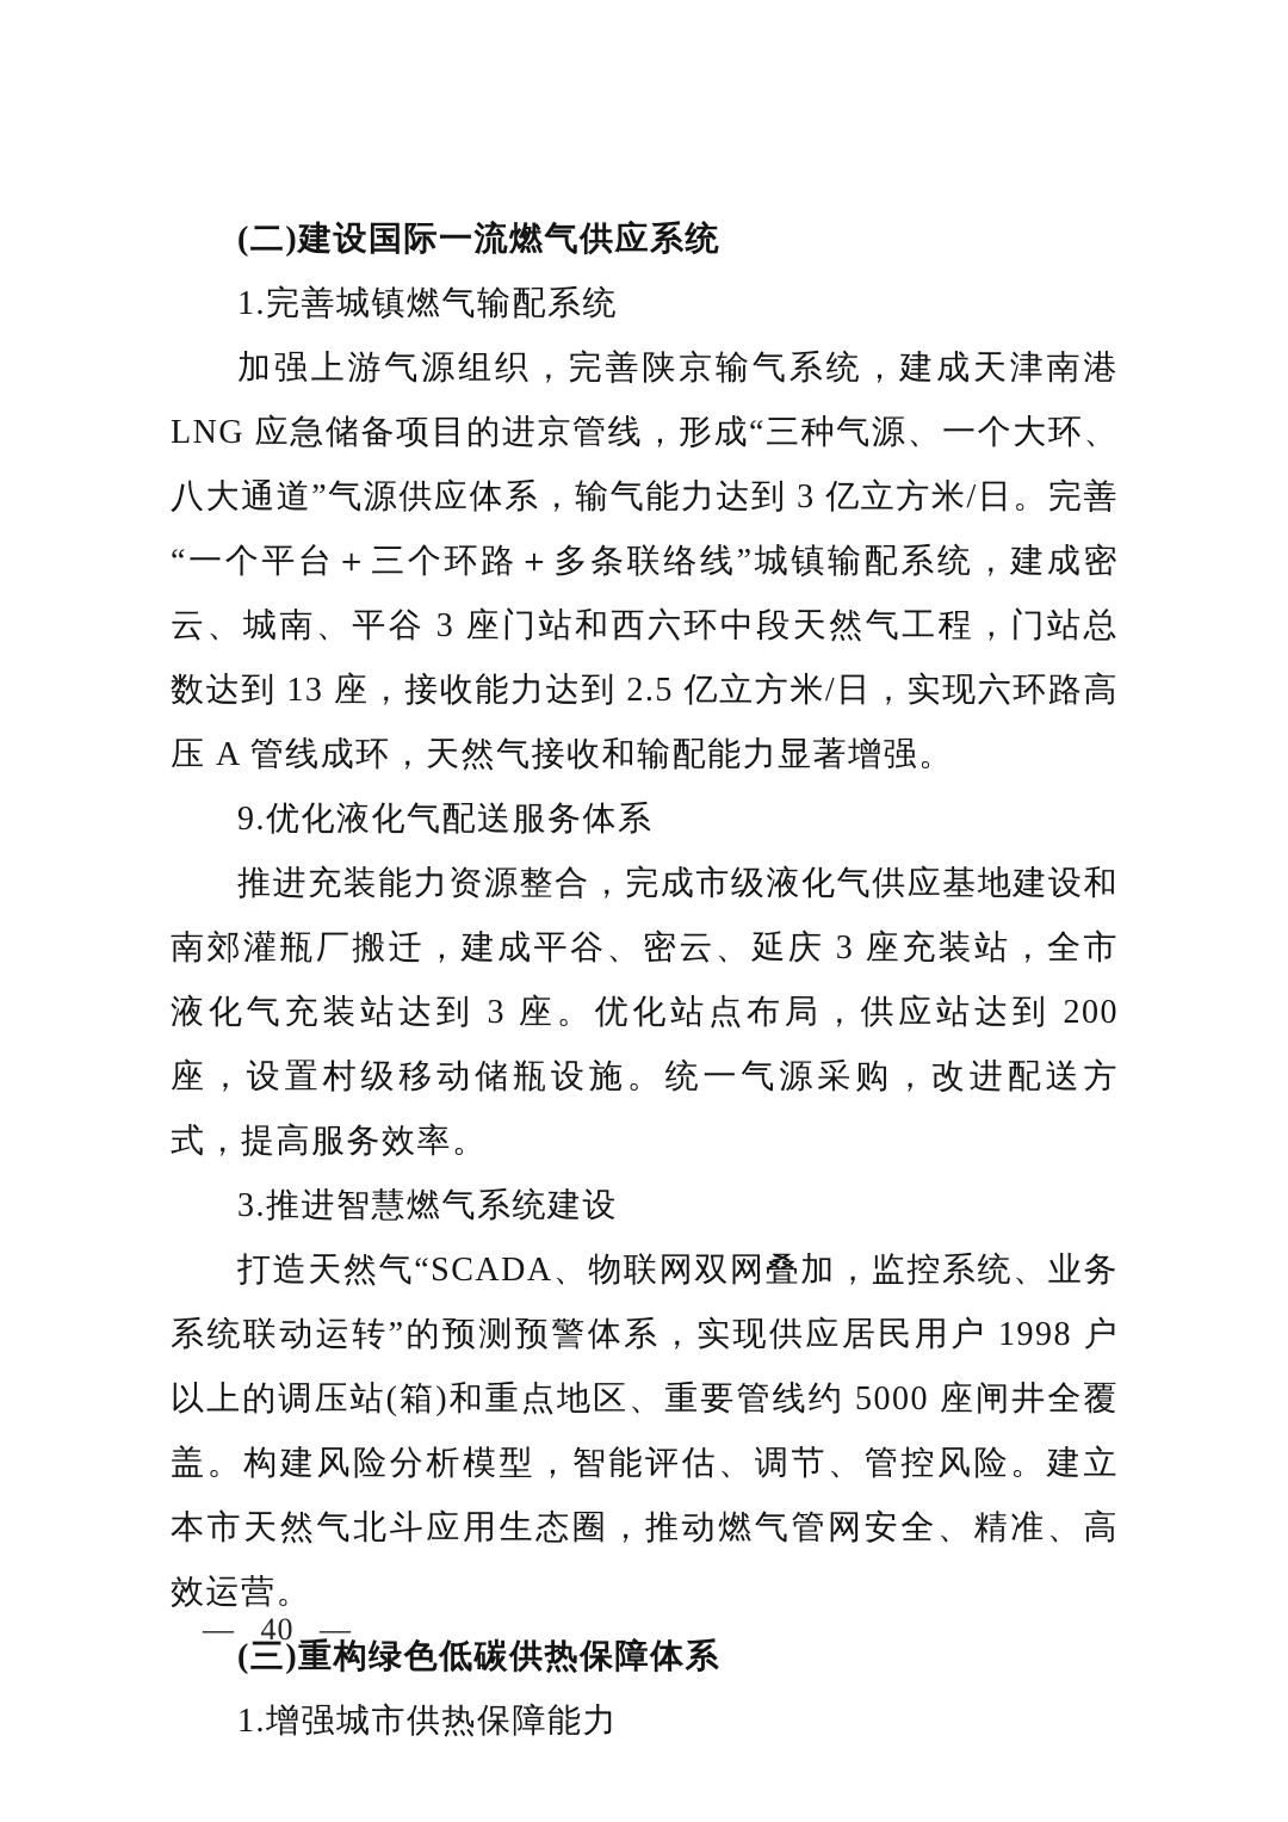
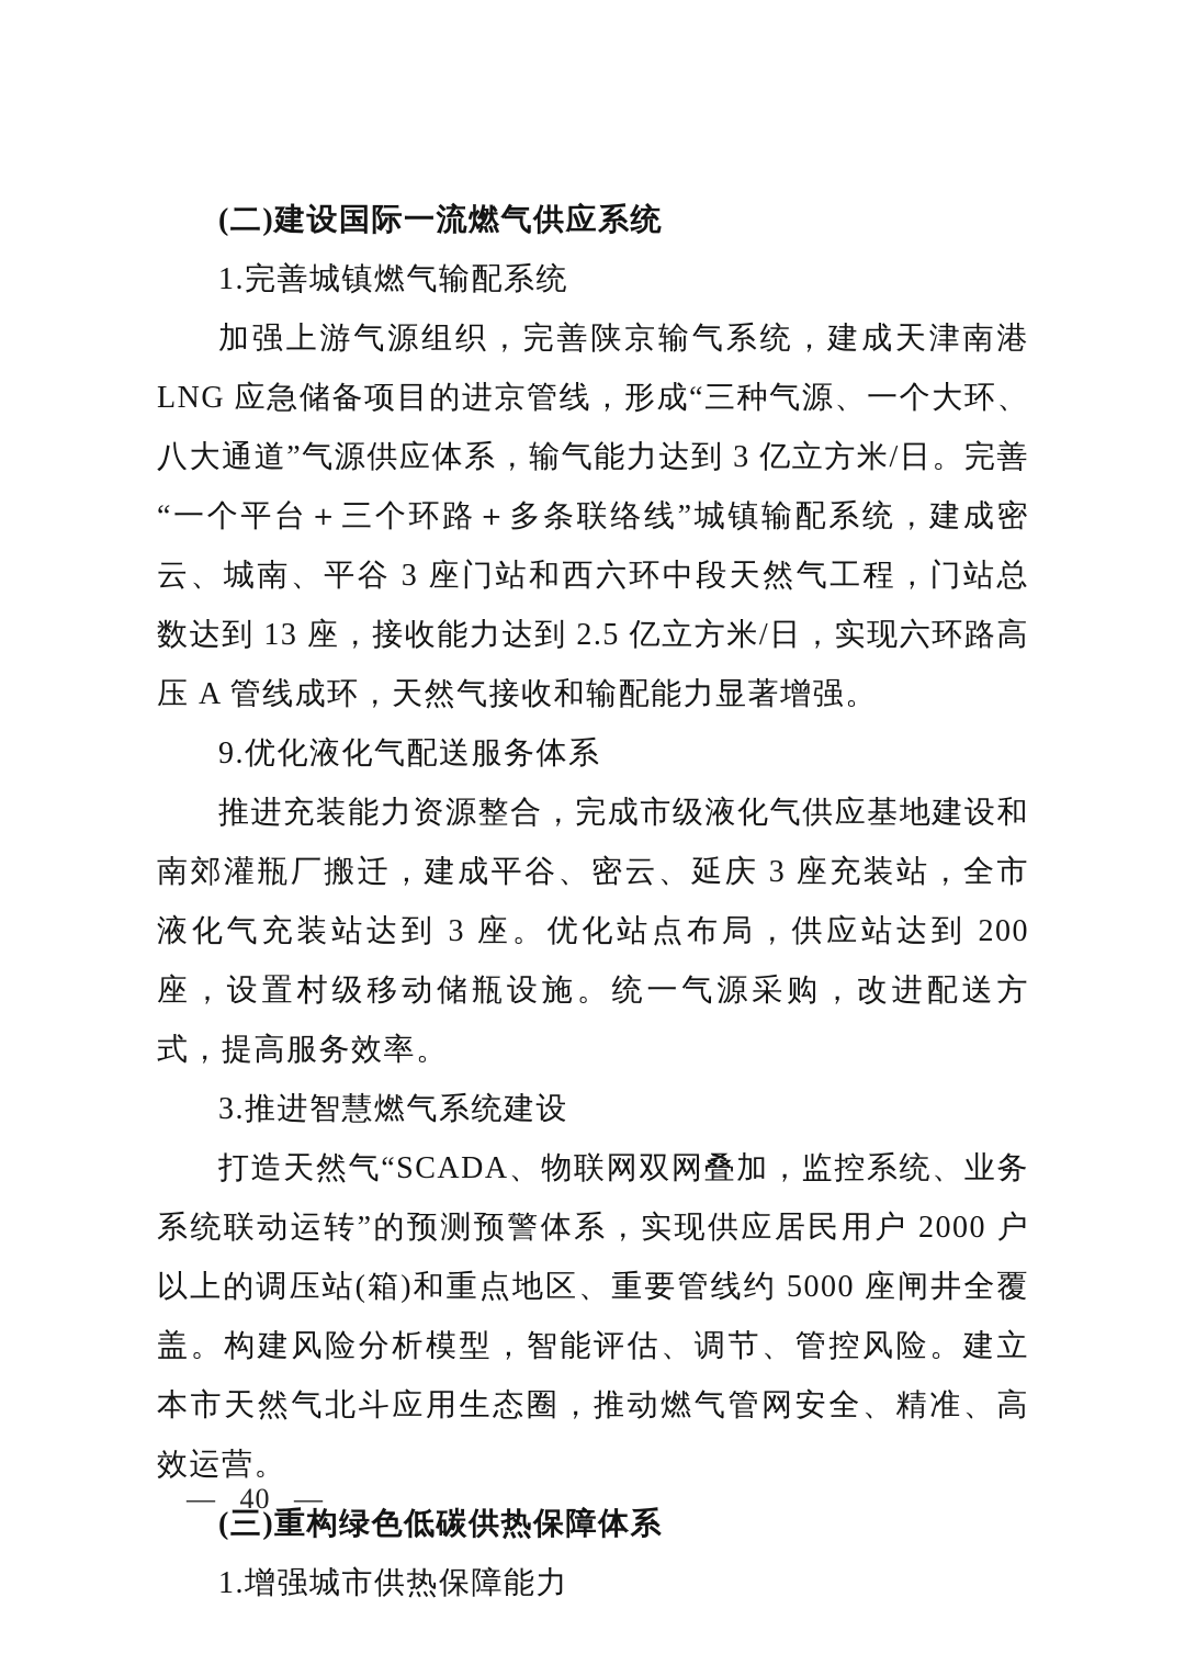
  (二)建设国际一流燃气供应系统
  1.完善城镇燃气输配系统
  加强上游气源组织，完善陕京输气系统，建成天津南港 LNG 应急储备项目的进京管线，形成“三种气源、一个大环、八大通道”气源供应体系，输气能力达到 3 亿立方米/日。完善“一个平台＋三个环路＋多条联络线”城镇输配系统，建成密云、城南、平谷 3 座门站和西六环中段天然气工程，门站总数达到 13 座，接收能力达到 2.5 亿立方米/日，实现六环路高压 A 管线成环，天然气接收和输配能力显著增强。
  9.优化液化气配送服务体系
  推进充装能力资源整合，完成市级液化气供应基地建设和南郊灌瓶厂搬迁，建成平谷、密云、延庆 3 座充装站，全市液化气充装站达到 3 座。优化站点布局，供应站达到 200 座，设置村级移动储瓶设施。统一气源采购，改进配送方式，提高服务效率。
  3.推进智慧燃气系统建设
- 打造天然气“SCADA、物联网双网叠加，监控系统、业务系统联动运转”的预测预警体系，实现供应居民用户 1998 户以上的调压站(箱)和重点地区、重要管线约 5000 座闸井全覆盖。构建风险分析模型，智能评估、调节、管控风险。建立本市天然气北斗应用生态圈，推动燃气管网安全、精准、高效运营。
+ 打造天然气“SCADA、物联网双网叠加，监控系统、业务系统联动运转”的预测预警体系，实现供应居民用户 2000 户以上的调压站(箱)和重点地区、重要管线约 5000 座闸井全覆盖。构建风险分析模型，智能评估、调节、管控风险。建立本市天然气北斗应用生态圈，推动燃气管网安全、精准、高效运营。
  (三)重构绿色低碳供热保障体系
  1.增强城市供热保障能力
  — 40 —
